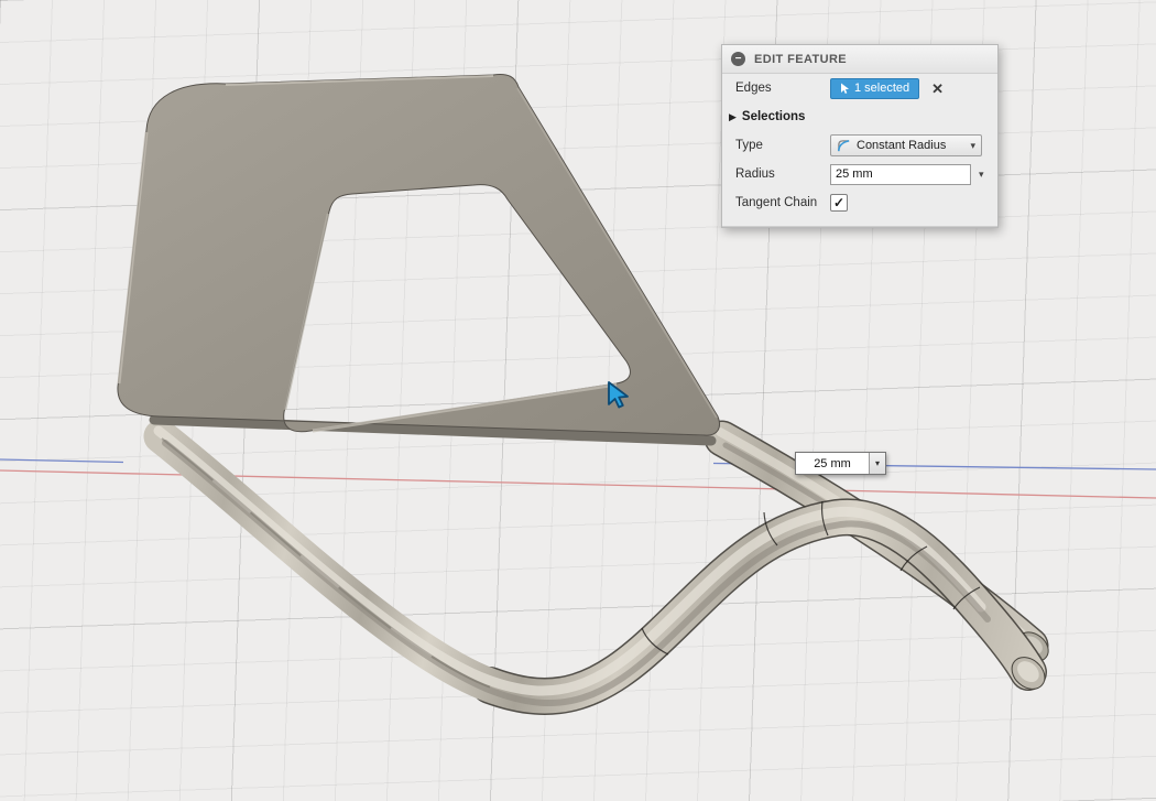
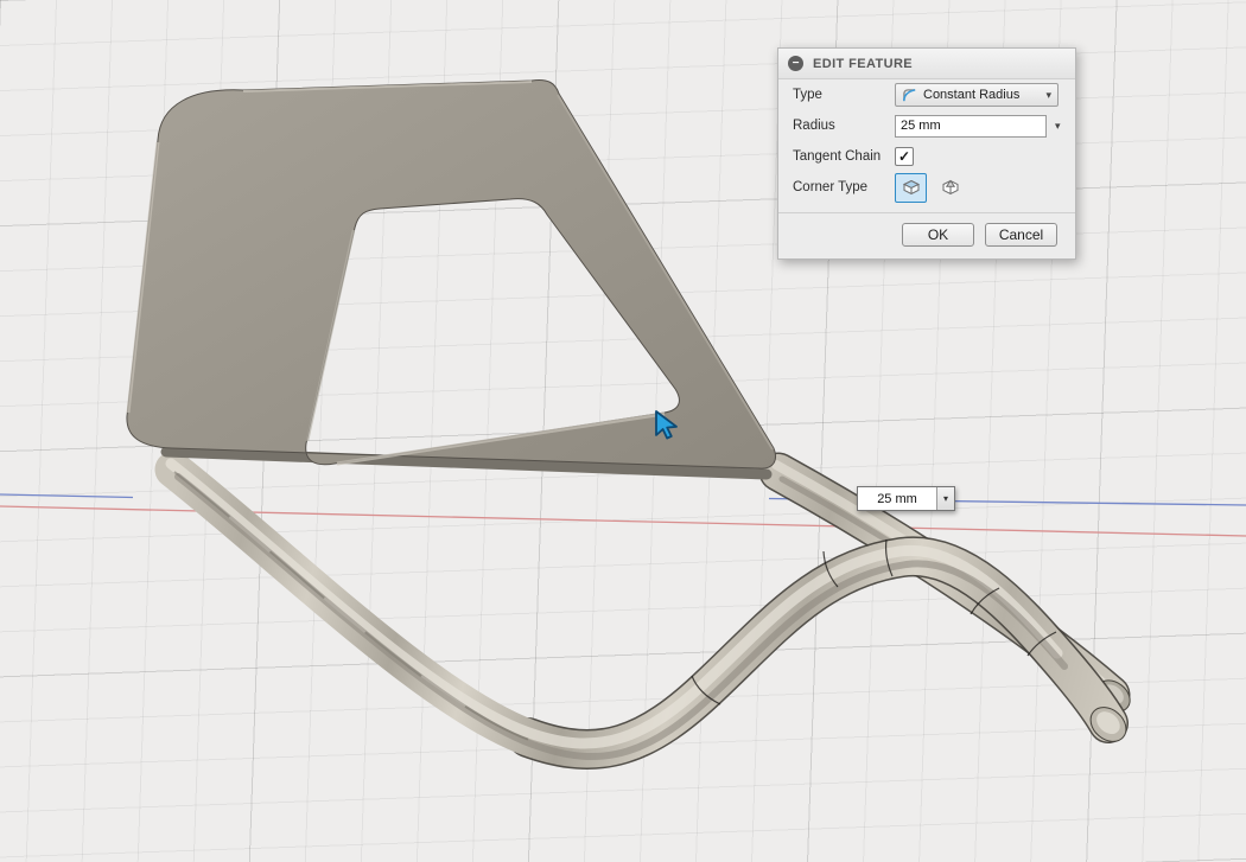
  25 mm
  ▾
  −
  EDIT FEATURE
- Edges
- 1 selected
- ✕
- ▶
- Selections
  Type
  Constant Radius
  ▾
  Radius
  25 mm
  ▾
  Tangent Chain
  ✓
+ Corner Type
+ OK
+ Cancel
